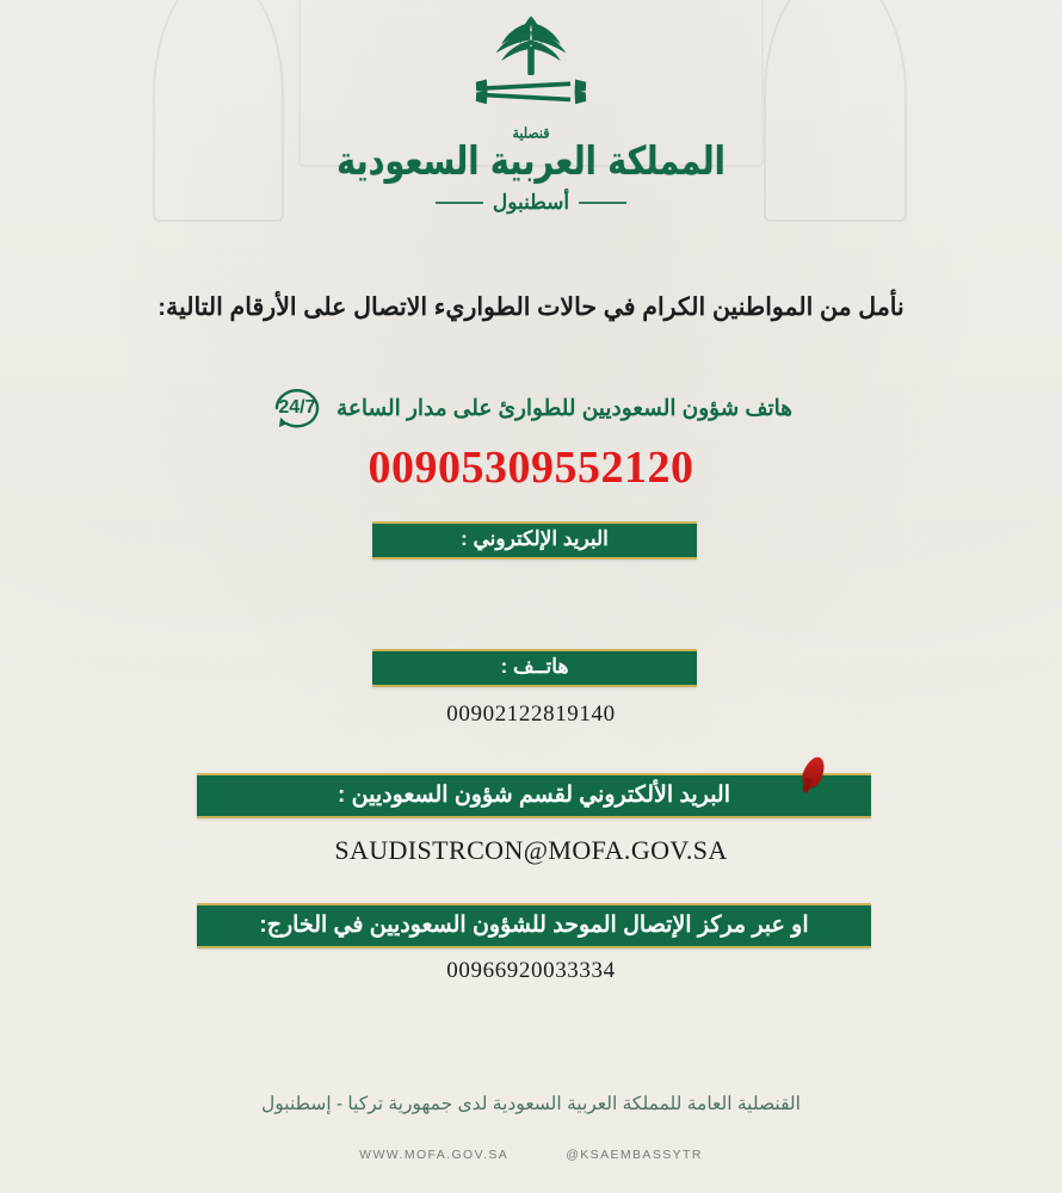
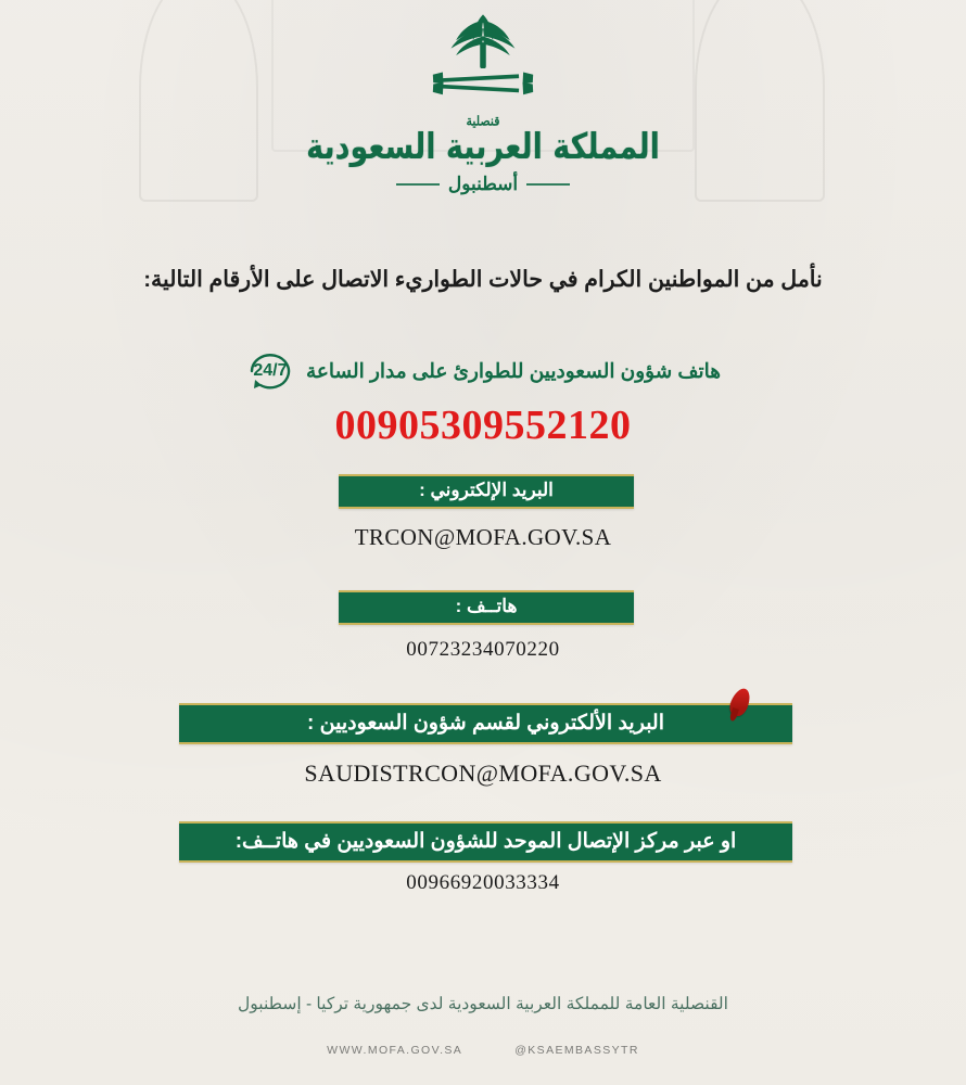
  قنصلية
  المملكة العربية السعودية
  أسطنبول
  نأمل من المواطنين الكرام في حالات الطواريء الاتصال على الأرقام التالية:
  هاتف شؤون السعوديين للطوارئ على مدار الساعة
  24/7
  00905309552120
  البريد الإلكتروني :
+ TRCON@MOFA.GOV.SA
  هاتــف :
- 00902122819140
+ 00723234070220
  البريد الألكتروني لقسم شؤون السعوديين :
  SAUDISTRCON@MOFA.GOV.SA
- او عبر مركز الإتصال الموحد للشؤون السعوديين في الخارج:
+ او عبر مركز الإتصال الموحد للشؤون السعوديين في هاتــف:
  00966920033334
  القنصلية العامة للمملكة العربية السعودية لدى جمهورية تركيا - إسطنبول
  WWW.MOFA.GOV.SA
  @KSAEMBASSYTR
